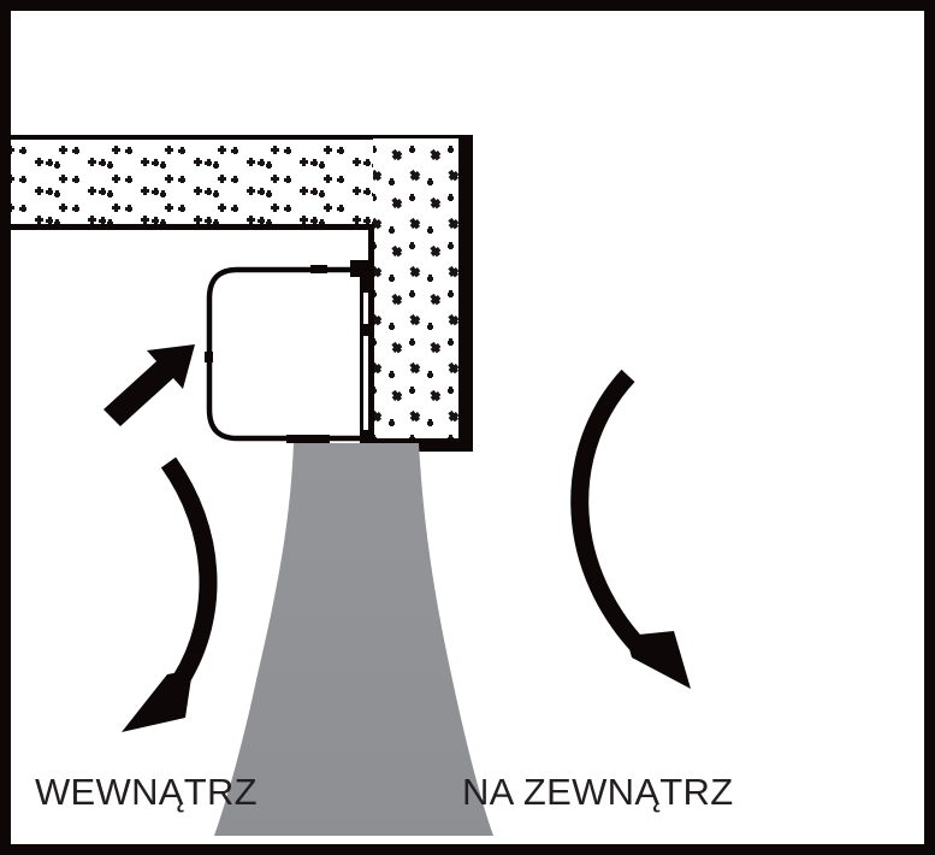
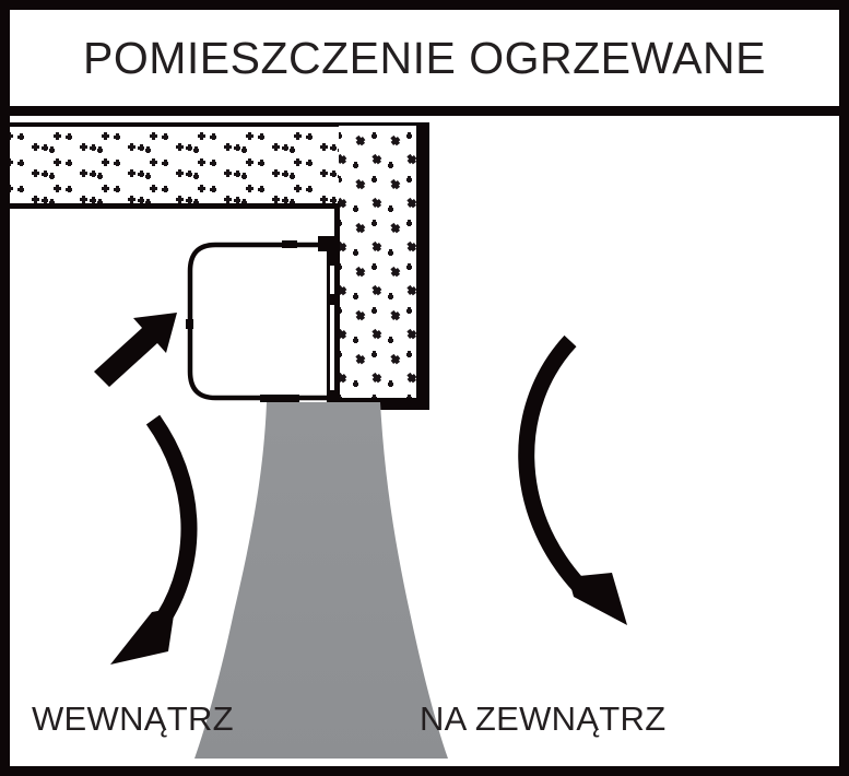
+ POMIESZCZENIE OGRZEWANE
  WEWNĄTRZ
  NA ZEWNĄTRZ
